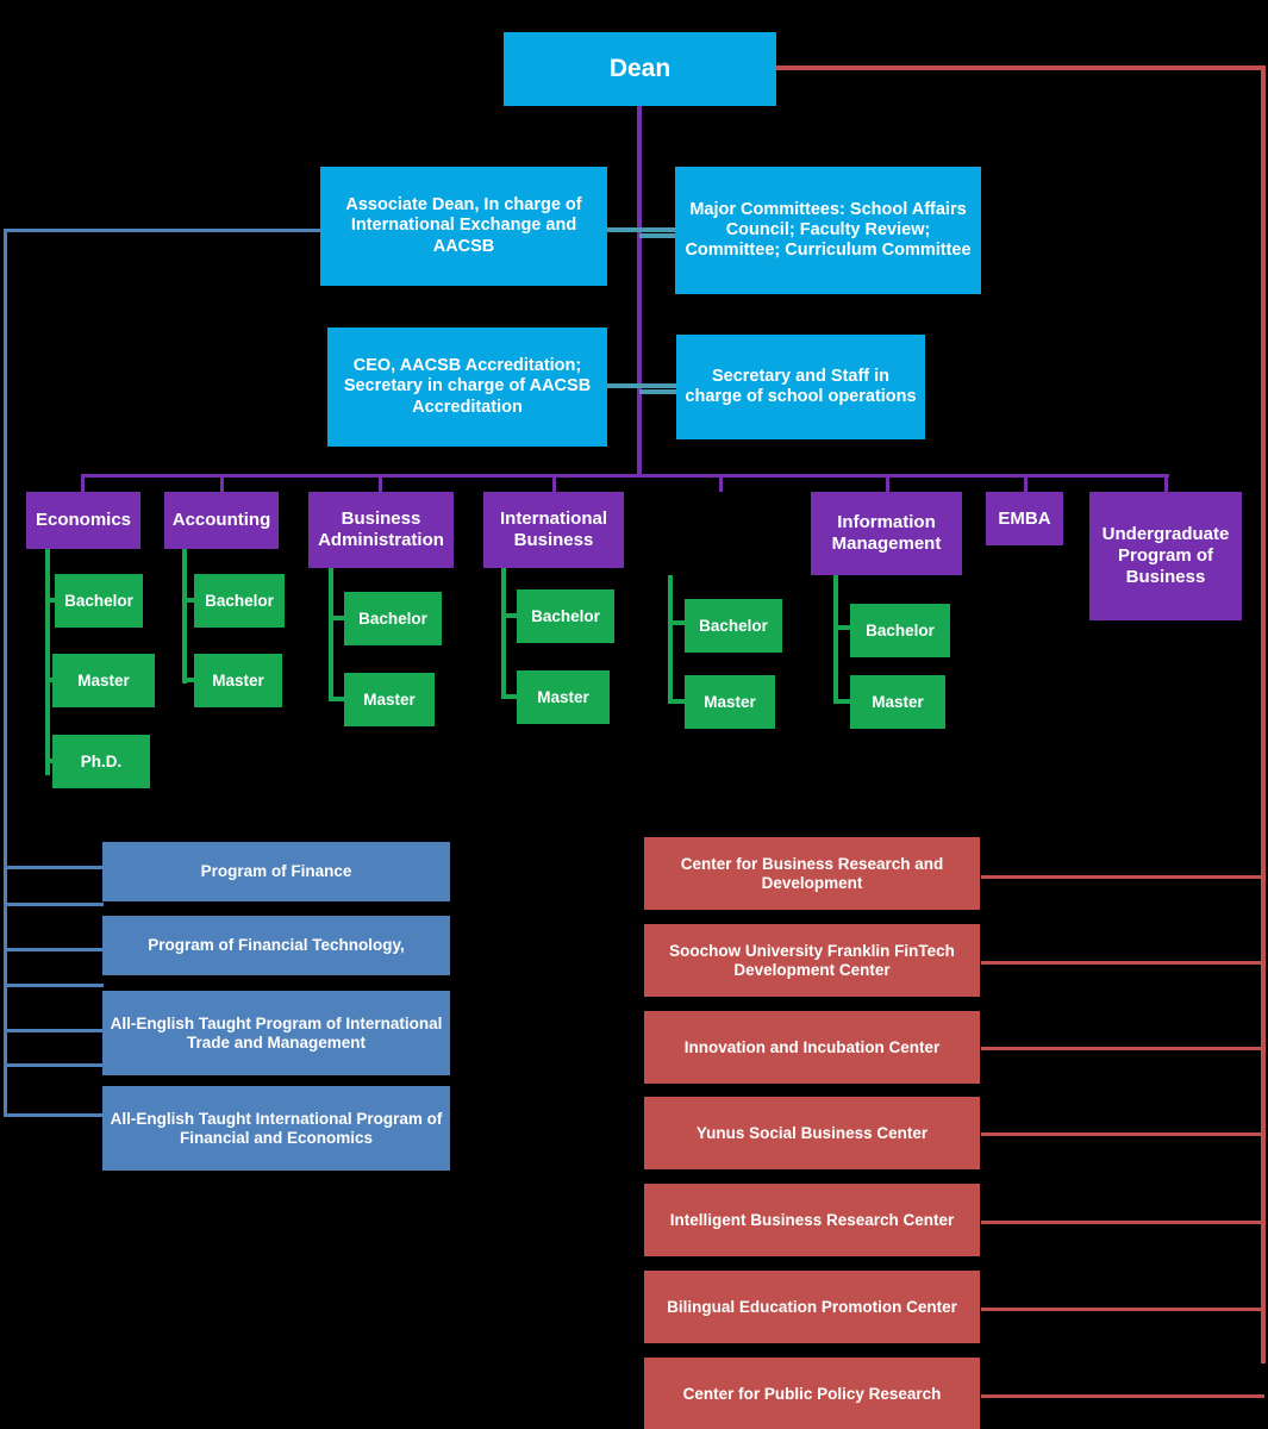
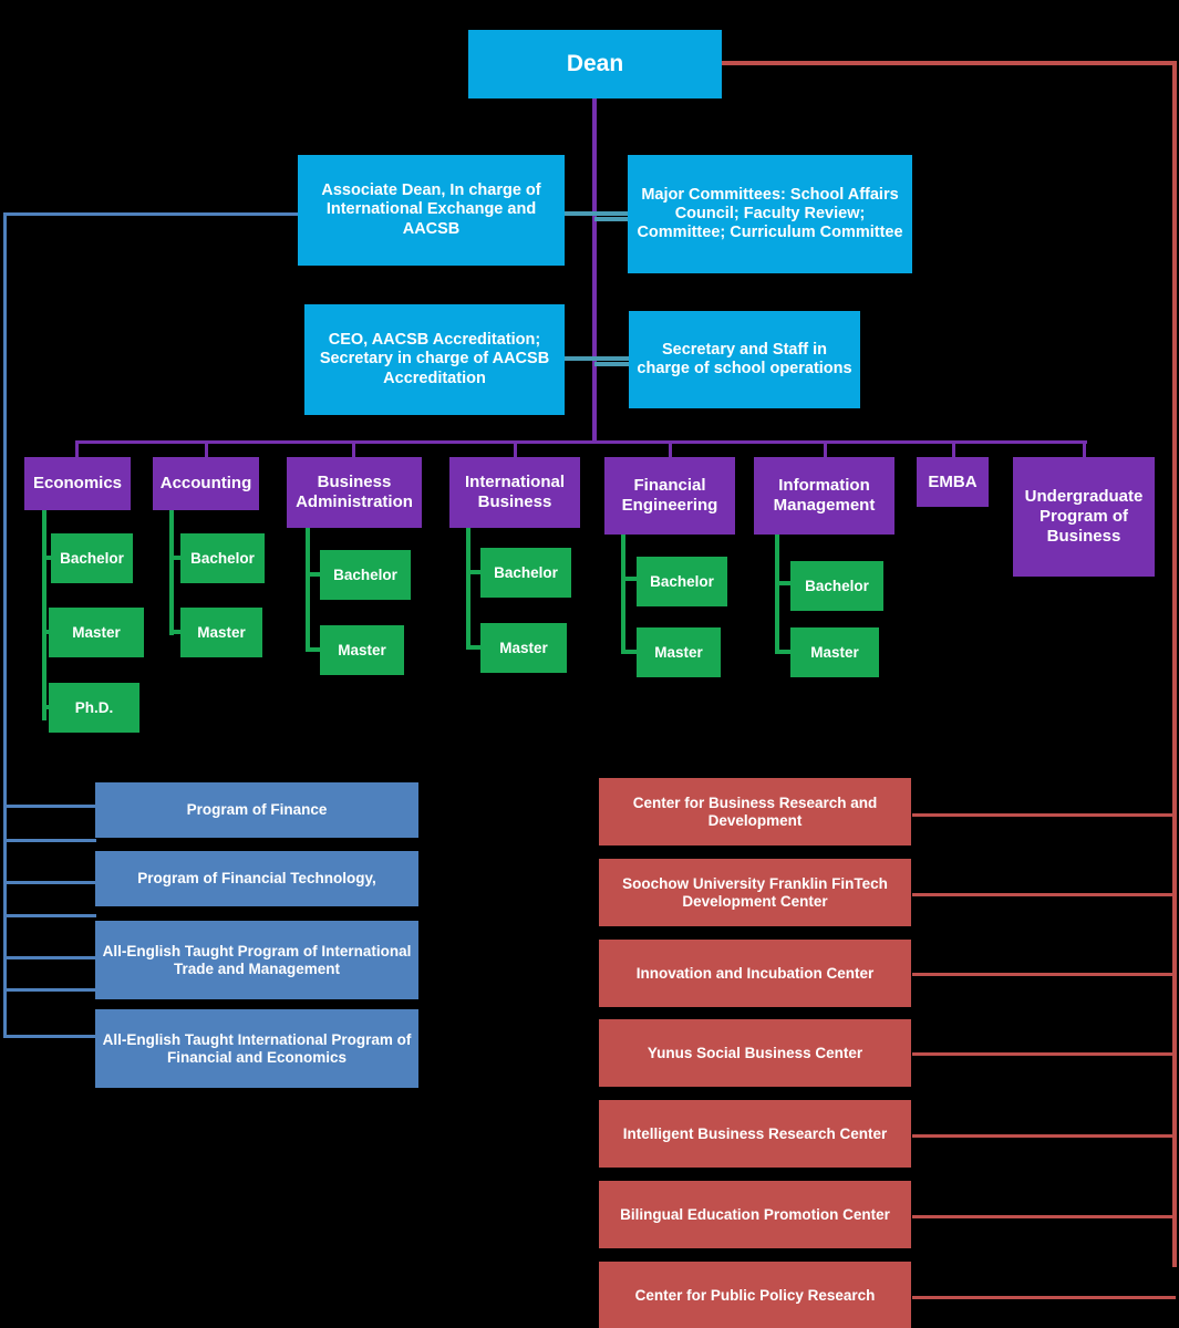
  Dean
  Associate Dean, In charge of International Exchange and AACSB
  Major Committees: School Affairs Council; Faculty Review; Committee; Curriculum Committee
  CEO, AACSB Accreditation; Secretary in charge of AACSB Accreditation
  Secretary and Staff in charge of school operations
  Economics
  Accounting
  Business Administration
  International Business
+ Financial Engineering
  Information Management
  EMBA
  Undergraduate Program of Business
  Bachelor
  Master
  Ph.D.
  Bachelor
  Master
  Bachelor
  Master
  Bachelor
  Master
  Bachelor
  Master
  Bachelor
  Master
  Program of Finance
  Program of Financial Technology,
  All-English Taught Program of International Trade and Management
  All-English Taught International Program of Financial and Economics
  Center for Business Research and Development
  Soochow University Franklin FinTech Development Center
  Innovation and Incubation Center
  Yunus Social Business Center
  Intelligent Business Research Center
  Bilingual Education Promotion Center
  Center for Public Policy Research
